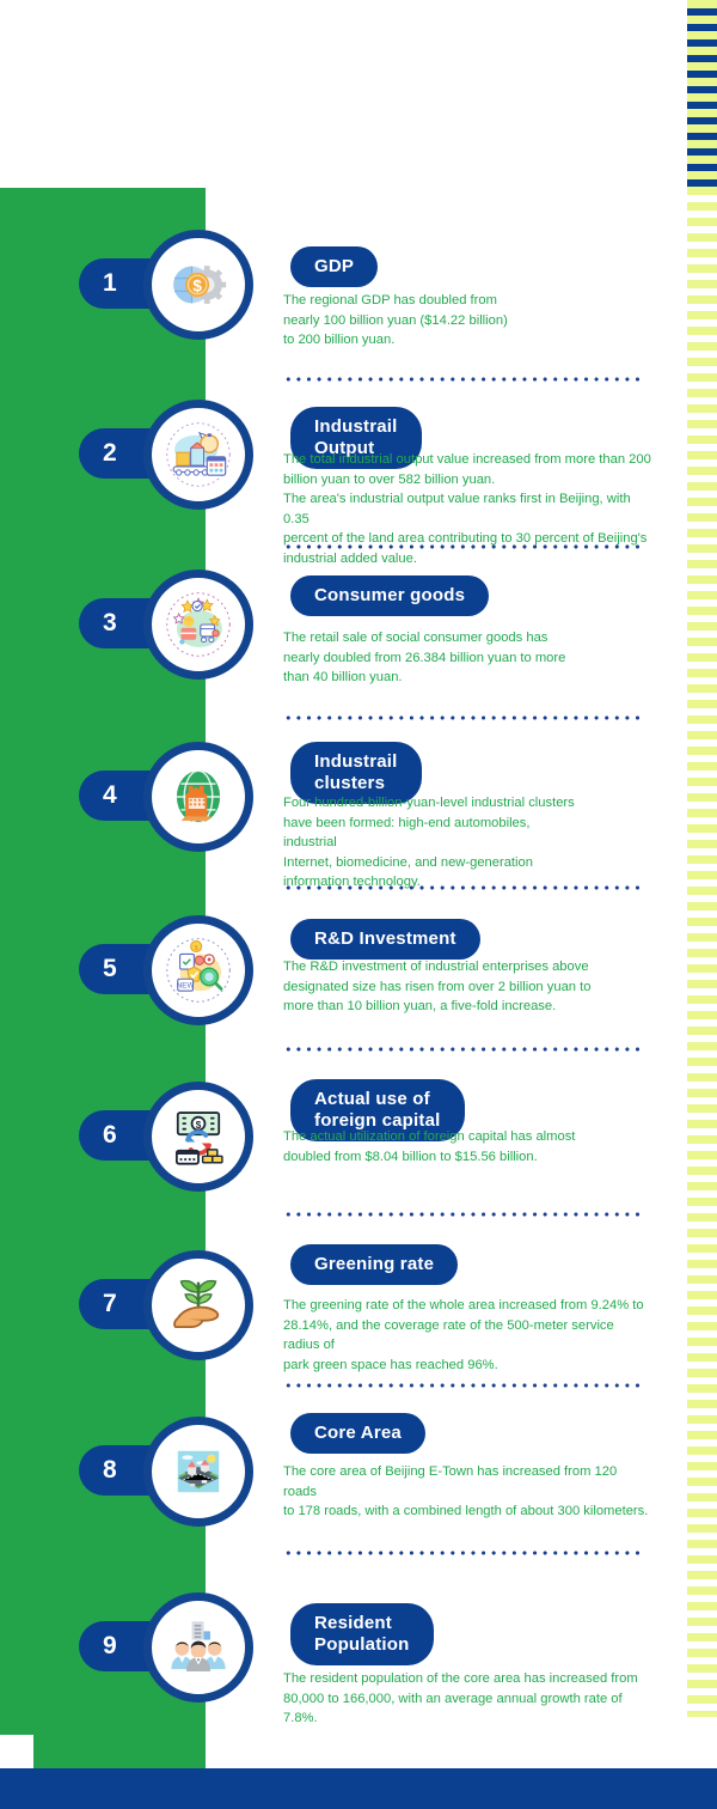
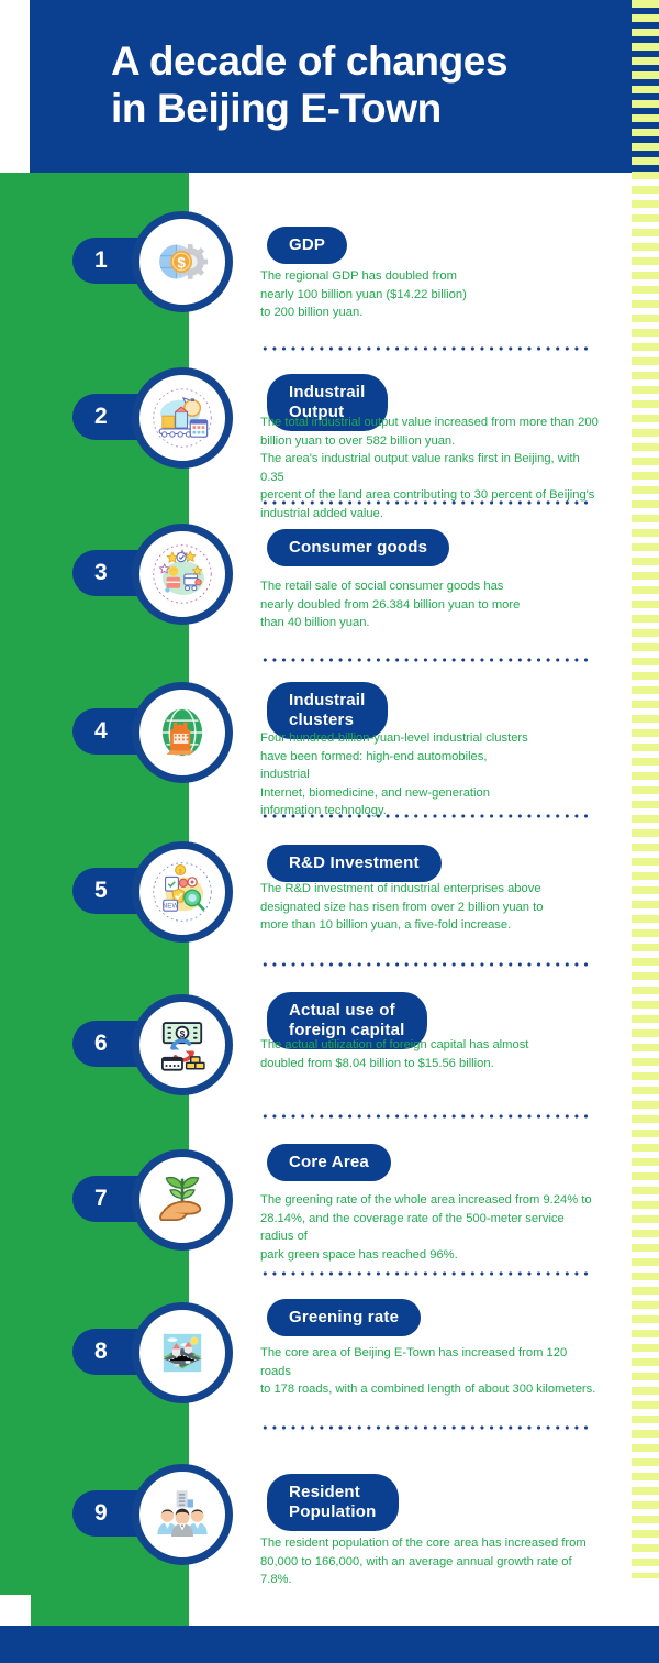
+ A decade of changes
+ in Beijing E-Town
  1
  $
  GDP
  The regional GDP has doubled from
  nearly 100 billion yuan ($14.22 billion)
  to 200 billion yuan.
  2
  Industrail
  Output
  The total industrial output value increased from more than 200
  billion yuan to over 582 billion yuan.
  The area's industrial output value ranks first in Beijing, with 0.35
  percent of the land area contributing to 30 percent of Beijing's
  industrial added value.
  3
  Consumer goods
  The retail sale of social consumer goods has
  nearly doubled from 26.384 billion yuan to more
  than 40 billion yuan.
  4
  Industrail
  clusters
  Four hundred-billion-yuan-level industrial clusters
  have been formed: high-end automobiles, industrial
  Internet, biomedicine, and new-generation
  information technology.
  5
  R&D Investment
  The R&D investment of industrial enterprises above
  designated size has risen from over 2 billion yuan to
  more than 10 billion yuan, a five-fold increase.
  6
  $
  Actual use of
  foreign capital
  The actual utilization of foreign capital has almost
  doubled from $8.04 billion to $15.56 billion.
  7
- Greening rate
+ Core Area
  The greening rate of the whole area increased from 9.24% to
  28.14%, and the coverage rate of the 500-meter service radius of
  park green space has reached 96%.
  8
- Core Area
+ Greening rate
  The core area of Beijing E-Town has increased from 120 roads
  to 178 roads, with a combined length of about 300 kilometers.
  9
  Resident
  Population
  The resident population of the core area has increased from
  80,000 to 166,000, with an average annual growth rate of 7.8%.
